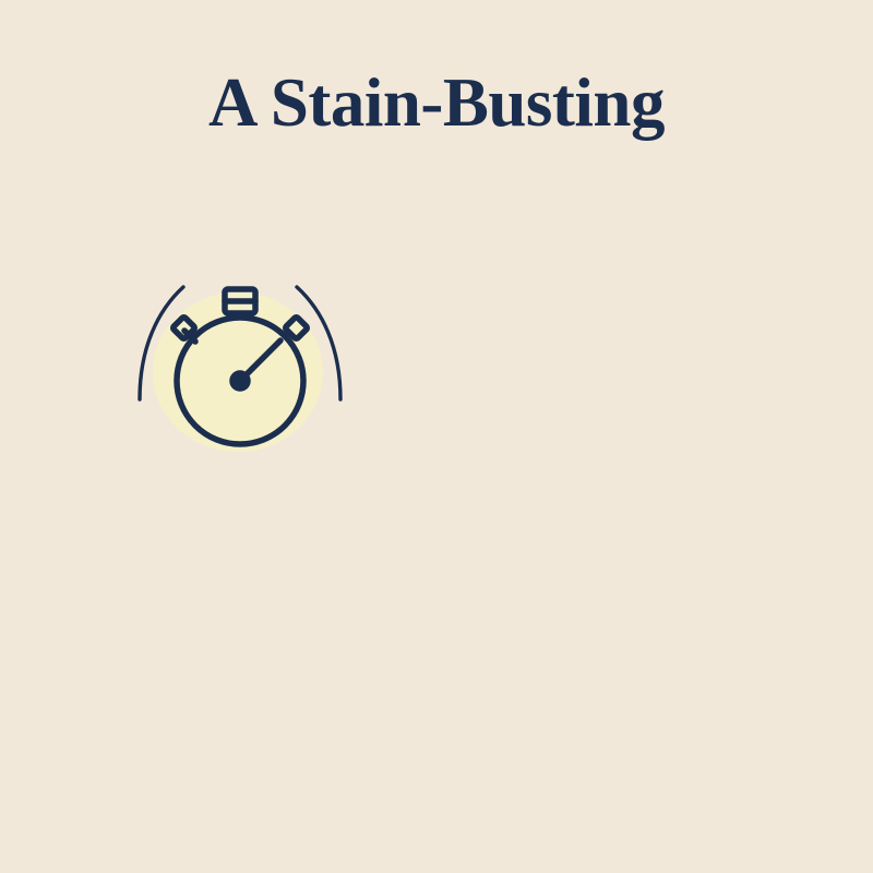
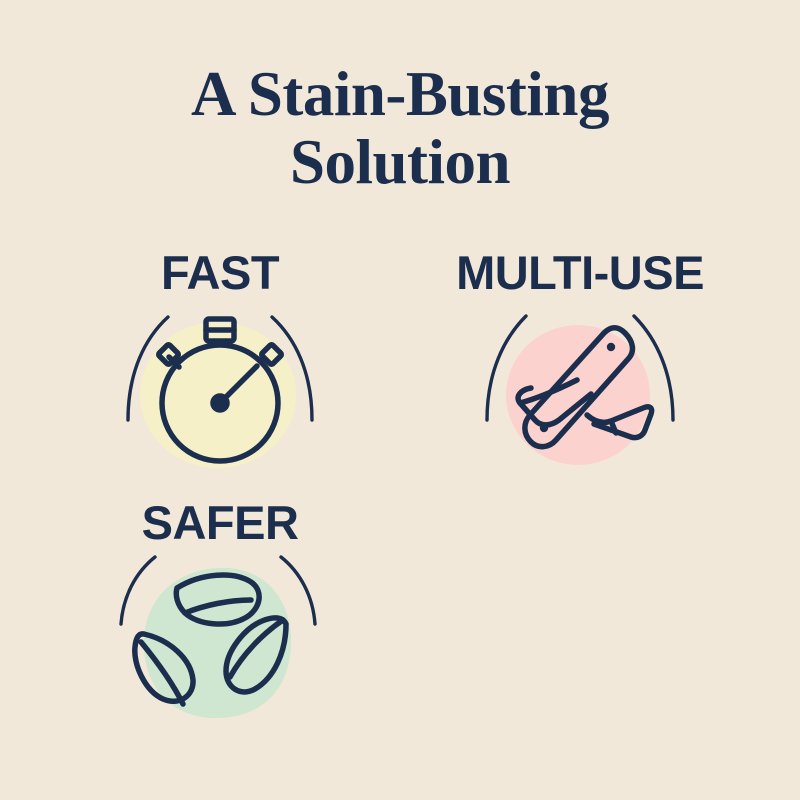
  A Stain-Busting
+ Solution
+ FAST
+ MULTI-USE
+ SAFER
